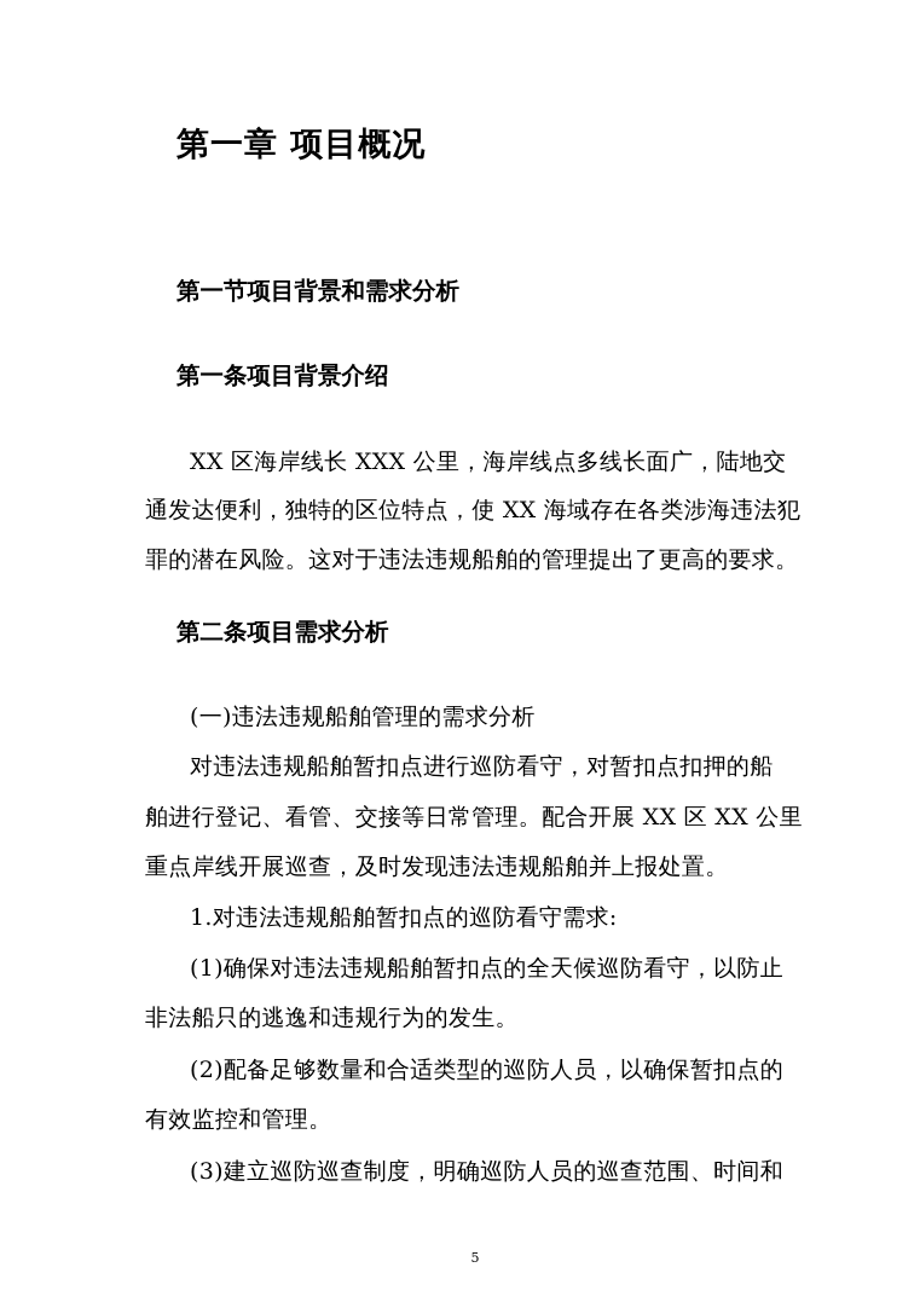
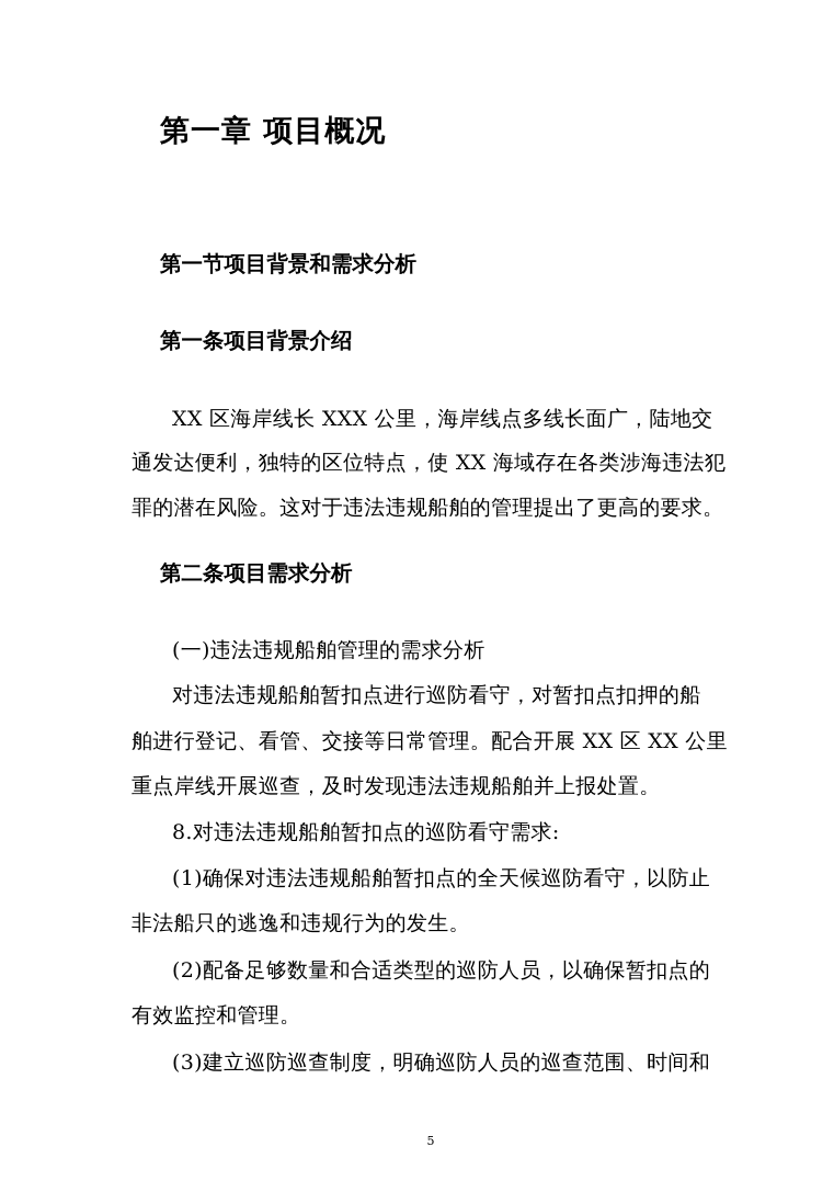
  第一章 项目概况
  第一节项目背景和需求分析
  第一条项目背景介绍
  XX 区海岸线长 XXX 公里，海岸线点多线长面广，陆地交
  通发达便利，独特的区位特点，使 XX 海域存在各类涉海违法犯
  罪的潜在风险。这对于违法违规船舶的管理提出了更高的要求。
  第二条项目需求分析
  (一)违法违规船舶管理的需求分析
  对违法违规船舶暂扣点进行巡防看守，对暂扣点扣押的船
  舶进行登记、看管、交接等日常管理。配合开展 XX 区 XX 公里
  重点岸线开展巡查，及时发现违法违规船舶并上报处置。
- 1.对违法违规船舶暂扣点的巡防看守需求:
+ 8.对违法违规船舶暂扣点的巡防看守需求:
  (1)确保对违法违规船舶暂扣点的全天候巡防看守，以防止
  非法船只的逃逸和违规行为的发生。
  (2)配备足够数量和合适类型的巡防人员，以确保暂扣点的
  有效监控和管理。
  (3)建立巡防巡查制度，明确巡防人员的巡查范围、时间和
  5
